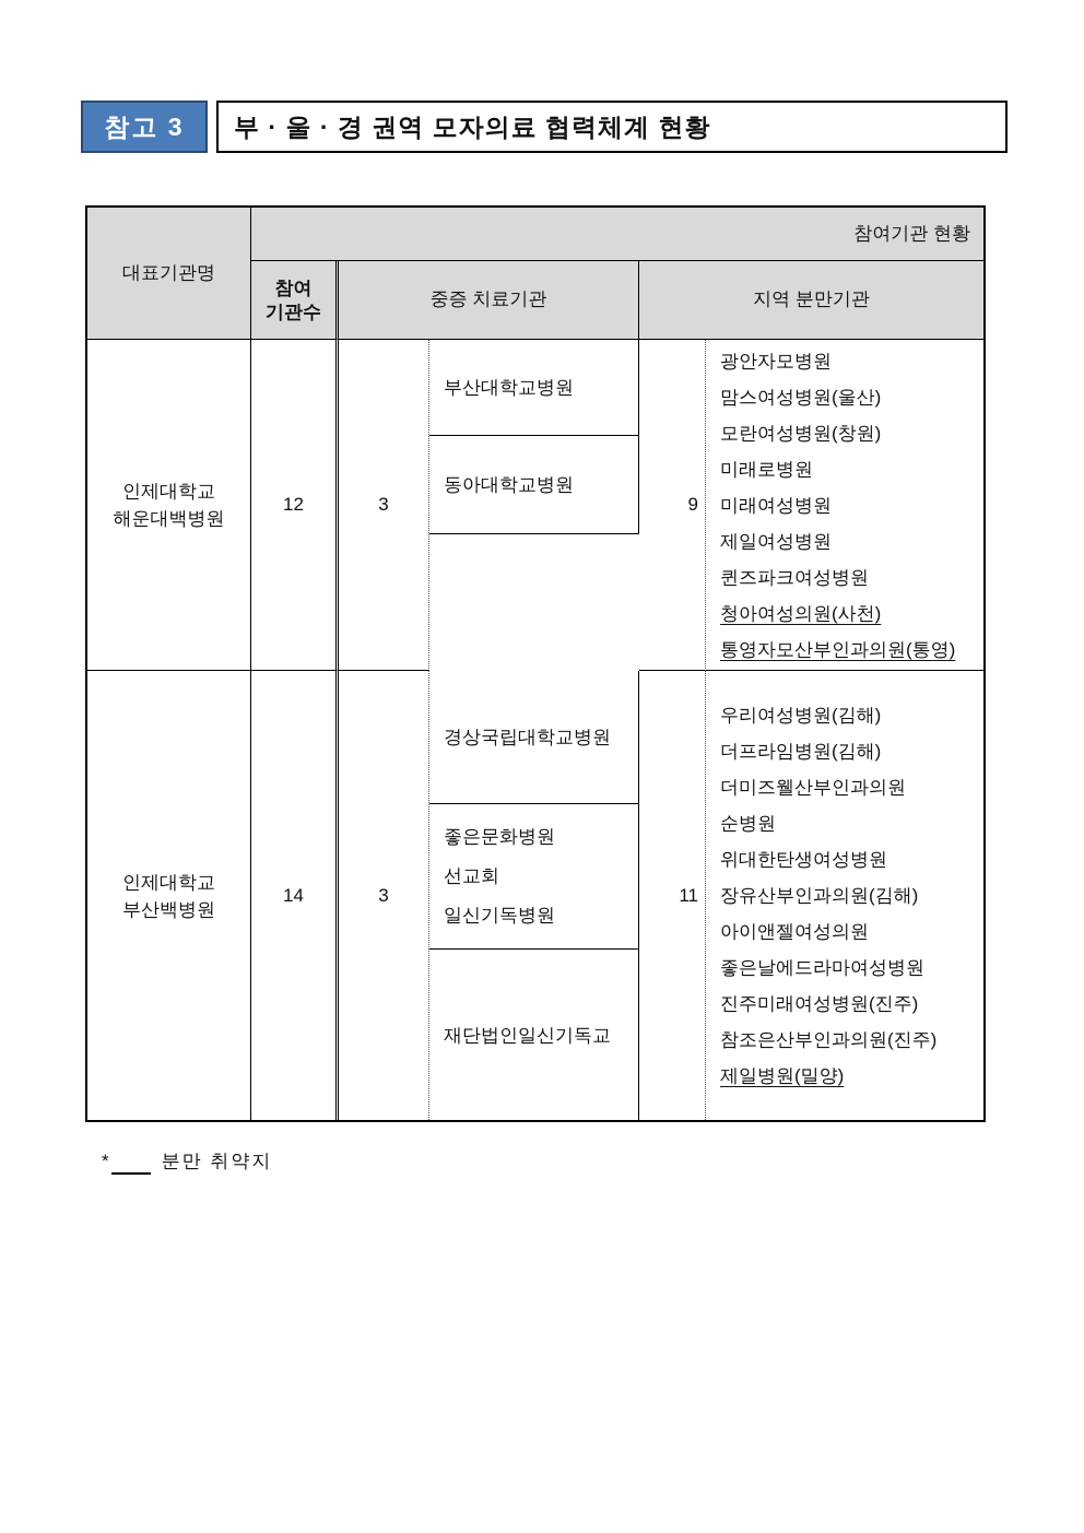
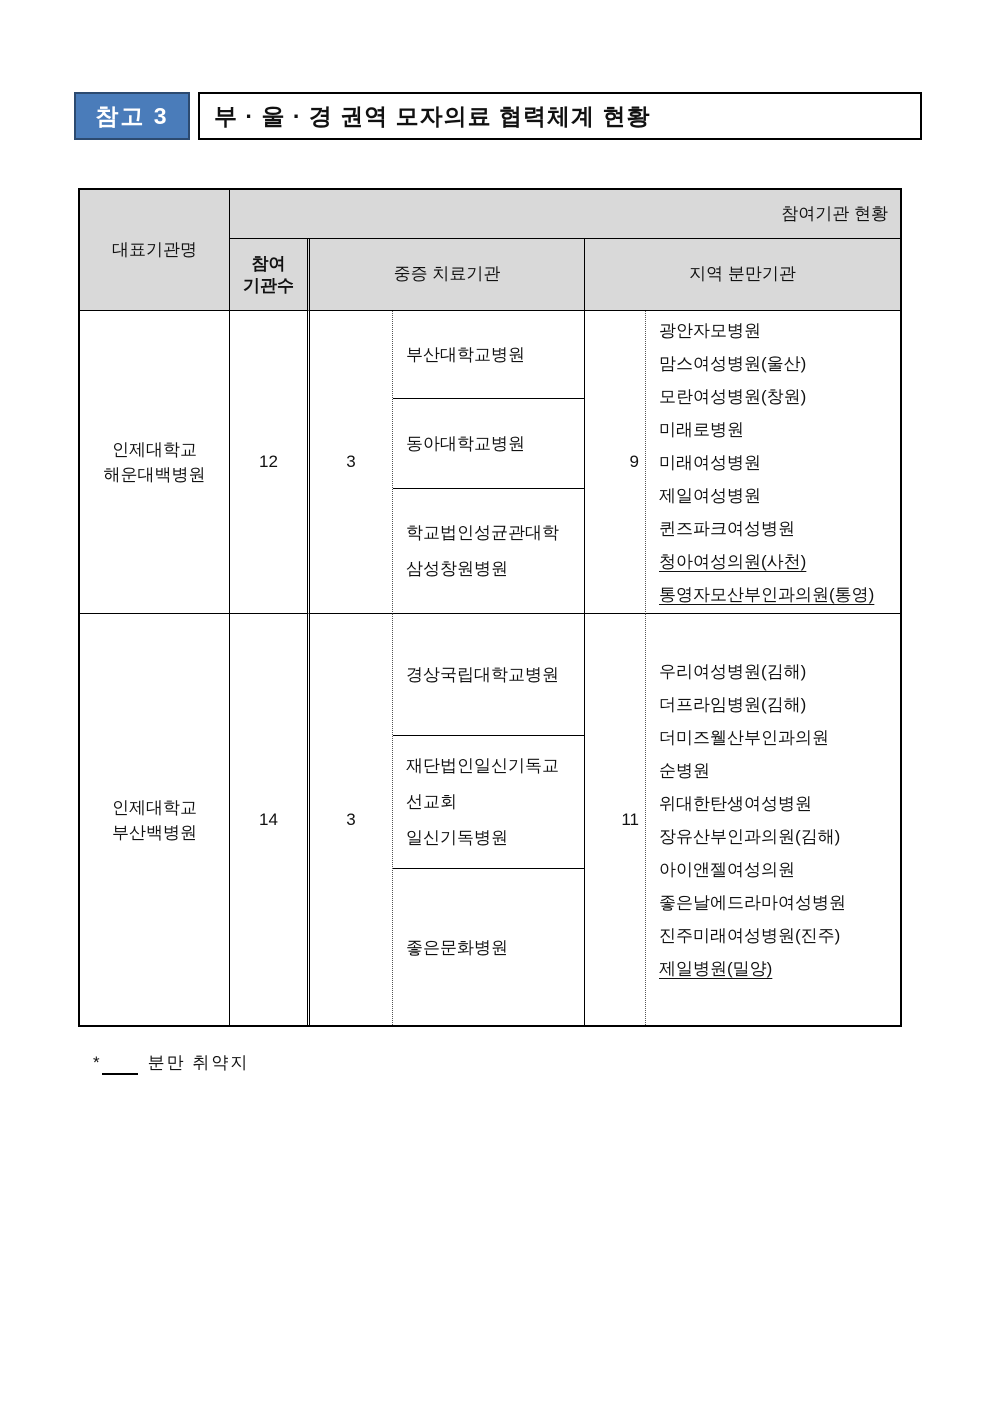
  참고 3
  부 · 울 · 경 권역 모자의료 협력체계 현황
  대표기관명
  참여기관 현황
  참여
  기관수
  중증 치료기관
  지역 분만기관
  인제대학교
  해운대백병원
  12
  3
  부산대학교병원
  동아대학교병원
+ 학교법인성균관대학
+ 삼성창원병원
  9
  광안자모병원
  맘스여성병원(울산)
  모란여성병원(창원)
  미래로병원
  미래여성병원
  제일여성병원
  퀸즈파크여성병원
  청아여성의원(사천)
  통영자모산부인과의원(통영)
  인제대학교
  부산백병원
  14
  3
  경상국립대학교병원
- 좋은문화병원
+ 재단법인일신기독교
  선교회
  일신기독병원
- 재단법인일신기독교
+ 좋은문화병원
  11
  우리여성병원(김해)
  더프라임병원(김해)
  더미즈웰산부인과의원
  순병원
  위대한탄생여성병원
  장유산부인과의원(김해)
  아이앤젤여성의원
  좋은날에드라마여성병원
  진주미래여성병원(진주)
- 참조은산부인과의원(진주)
  제일병원(밀양)
  *
  분만 취약지
